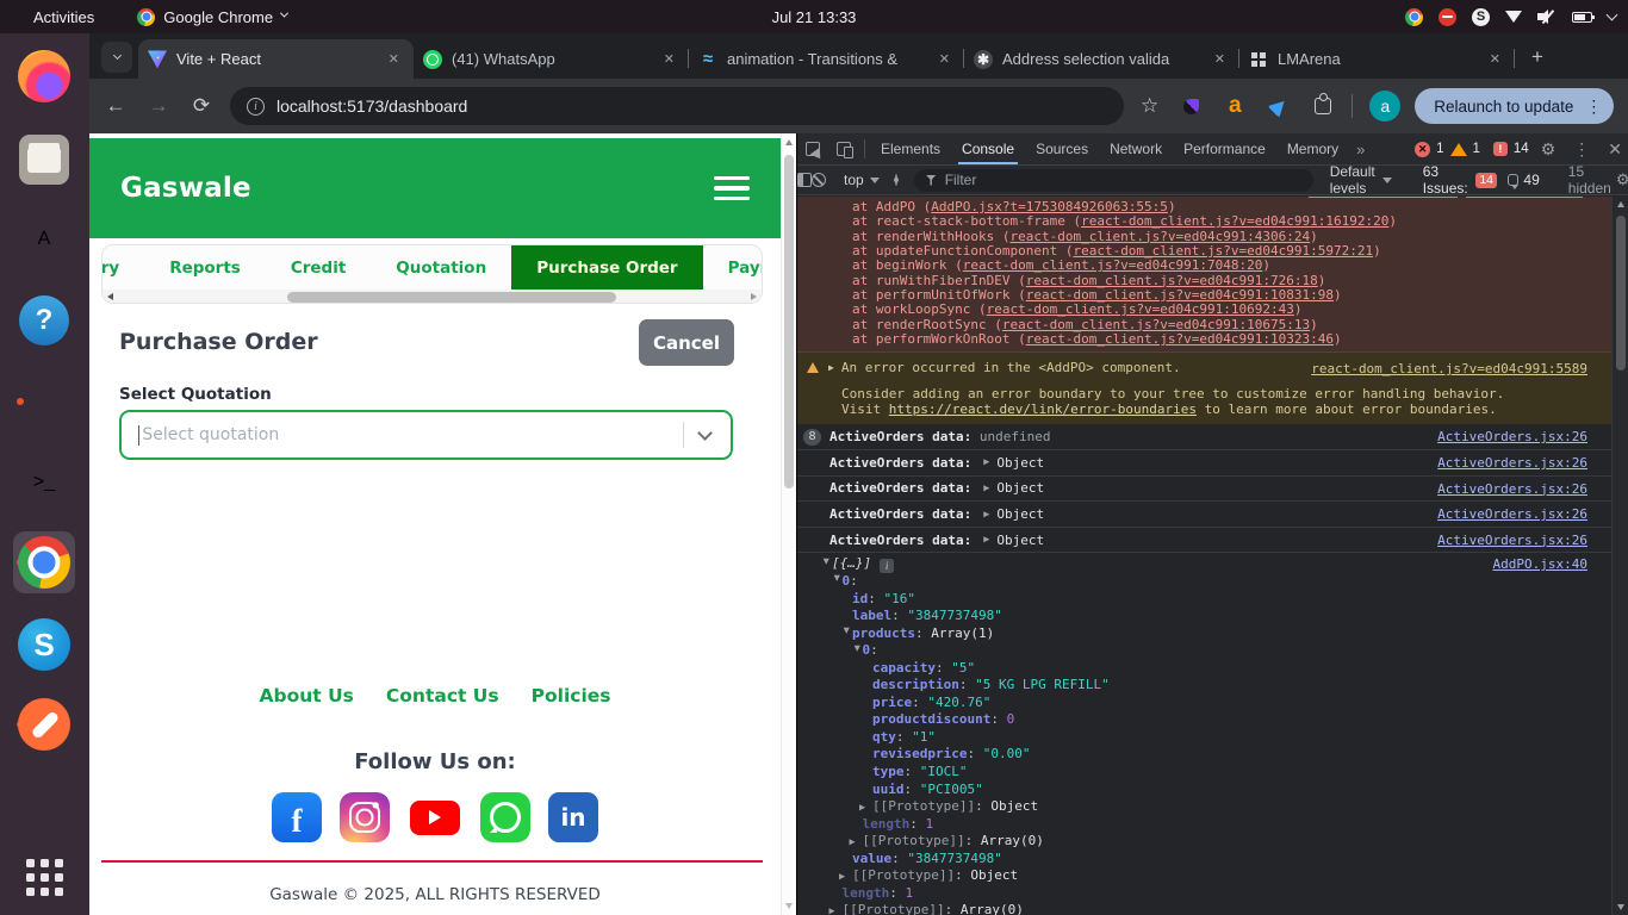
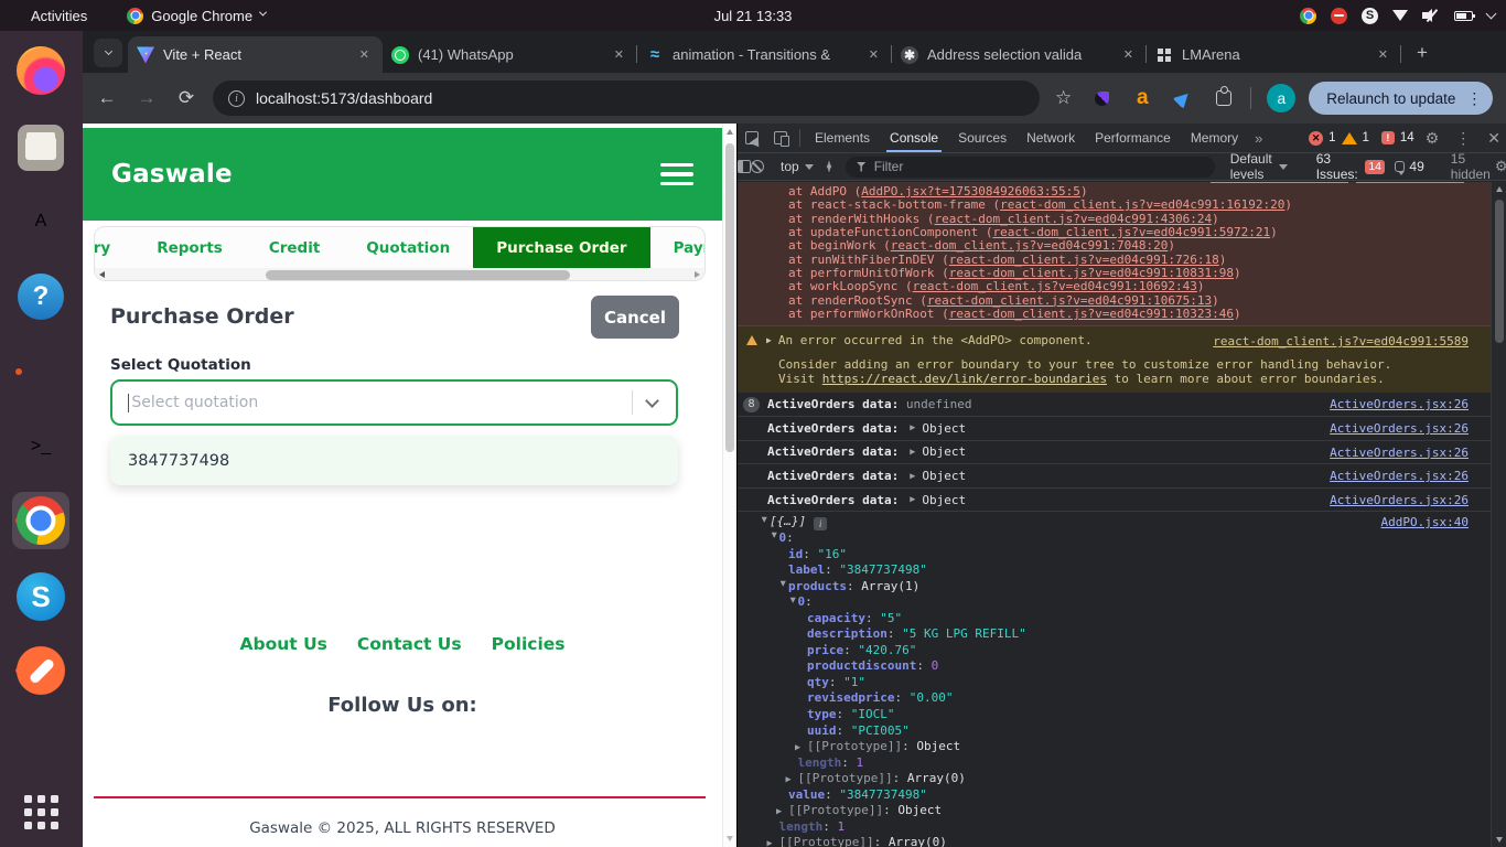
  Activities
  Google Chrome
  Jul 21 13:33
  S
  A
  ?
  >_
  S
  Vite + React
  ✕
  (41) WhatsApp
  ✕
  ≈
  animation - Transitions &
  ✕
  ✱
  Address selection valida
  ✕
  LMArena
  ✕
  +
  ←
  →
  ⟳
  i
  localhost:5173/dashboard
  ☆
  a
  a
  Relaunch to update
  ⋮
  Gaswale
  Reports
  Credit
  Quotation
  Purchase Order
  Purchase Order
  Cancel
  Select Quotation
  Select quotation
+ 3847737498
  About Us
  Contact Us
  Policies
  Follow Us on:
- f
- in
  Gaswale © 2025, ALL RIGHTS RESERVED
  Elements
  Console
  Sources
  Network
  Performance
  Memory
  »
  ✕
  1
  1
  !
  14
  ⚙
  ⋮
  ✕
  top
  Filter
  Default levels
  63 Issues:
  14
  49
  15 hidden
  ⚙
  at AddPO (AddPO.jsx?t=1753084926063:55:5)
  at react-stack-bottom-frame (react-dom_client.js?v=ed04c991:16192:20)
  at renderWithHooks (react-dom_client.js?v=ed04c991:4306:24)
  at updateFunctionComponent (react-dom_client.js?v=ed04c991:5972:21)
  at beginWork (react-dom_client.js?v=ed04c991:7048:20)
  at runWithFiberInDEV (react-dom_client.js?v=ed04c991:726:18)
  at performUnitOfWork (react-dom_client.js?v=ed04c991:10831:98)
  at workLoopSync (react-dom_client.js?v=ed04c991:10692:43)
  at renderRootSync (react-dom_client.js?v=ed04c991:10675:13)
  at performWorkOnRoot (react-dom_client.js?v=ed04c991:10323:46)
  ▶
  An error occurred in the <AddPO> component.
  react-dom_client.js?v=ed04c991:5589
  Consider adding an error boundary to your tree to customize error handling behavior.
  Visit https://react.dev/link/error-boundaries to learn more about error boundaries.
  8
  ActiveOrders data:
  undefined
  ActiveOrders.jsx:26
  ActiveOrders data:
  ▶
  Object
  ActiveOrders.jsx:26
  ActiveOrders data:
  ▶
  Object
  ActiveOrders.jsx:26
  ActiveOrders data:
  ▶
  Object
  ActiveOrders.jsx:26
  ActiveOrders data:
  ▶
  Object
  ActiveOrders.jsx:26
  [{…}] i
  AddPO.jsx:40
  id: "16"
  label: "3847737498"
  products: Array(1)
  capacity: "5"
  description: "5 KG LPG REFILL"
  price: "420.76"
  productdiscount: 0
  qty: "1"
  revisedprice: "0.00"
  type: "IOCL"
  uuid: "PCI005"
  ▶ [[Prototype]]: Object
  length: 1
  ▶ [[Prototype]]: Array(0)
  value: "3847737498"
  ▶ [[Prototype]]: Object
  length: 1
  ▶ [[Prototype]]: Array(0)
